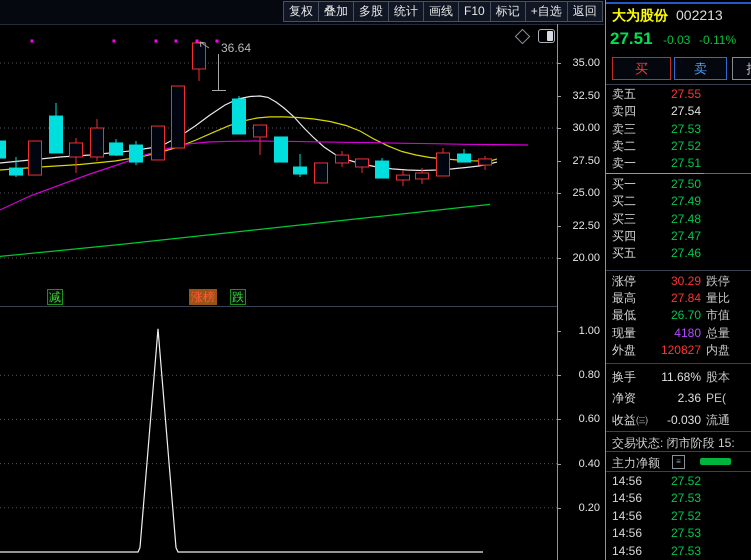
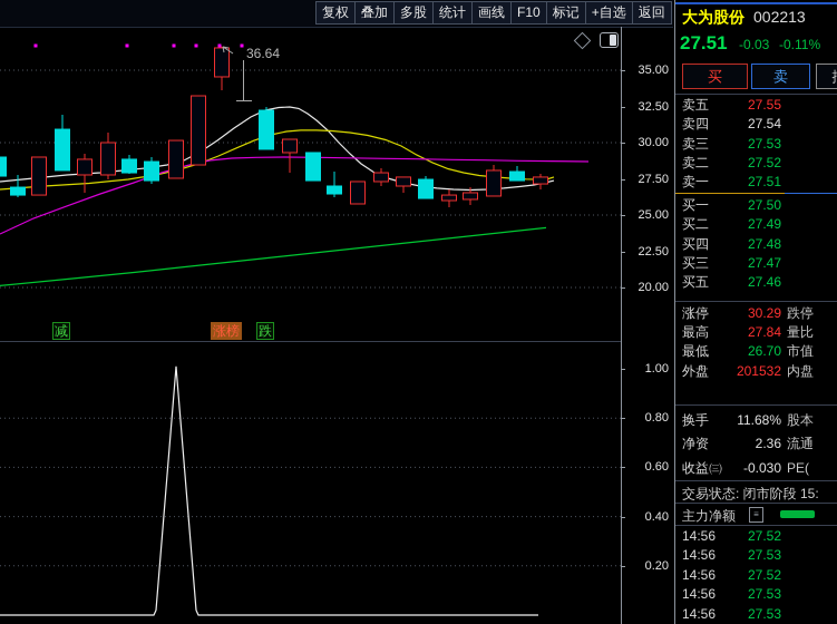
  复权
  叠加
  多股
  统计
  画线
  F10
  标记
  +自选
  返回
  36.64
  减
  涨榜
  跌
  35.00
  32.50
  30.00
  27.50
  25.00
  22.50
  20.00
  1.00
  0.80
  0.60
  0.40
  0.20
  大为股份
  002213
  27.51
  -0.03
  -0.11%
  买
  卖
  卖五
  27.55
  卖四
  27.54
  卖三
  27.53
  卖二
  27.52
  卖一
  27.51
  买一
  27.50
  买二
  27.49
- 买三
+ 买四
  27.48
- 买四
+ 买三
  27.47
  买五
  27.46
  涨停
  30.29
  跌停
  最高
  27.84
  量比
  最低
  26.70
  市值
- 现量
- 4180
- 总量
  外盘
- 120827
+ 201532
  内盘
  换手
  11.68%
  股本
  净资
  2.36
- PE(
+ 流通
  收益㈢
  -0.030
- 流通
+ PE(
  交易状态: 闭市阶段 15:
  主力净额
  ≡
  14:56
  27.52
  14:56
  27.53
  14:56
  27.52
  14:56
  27.53
  14:56
  27.53
